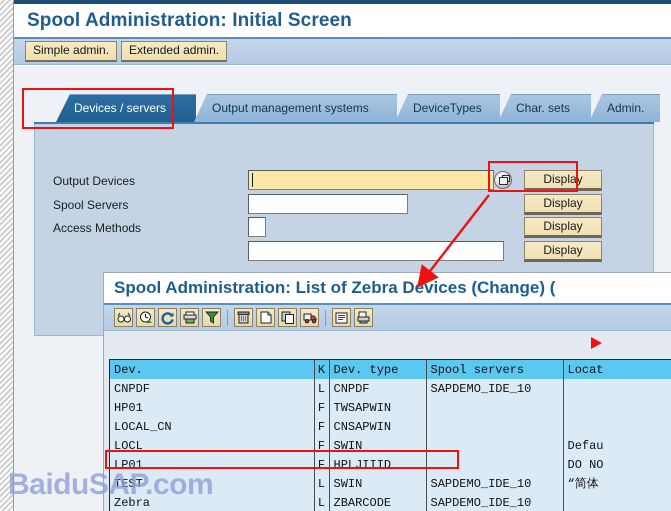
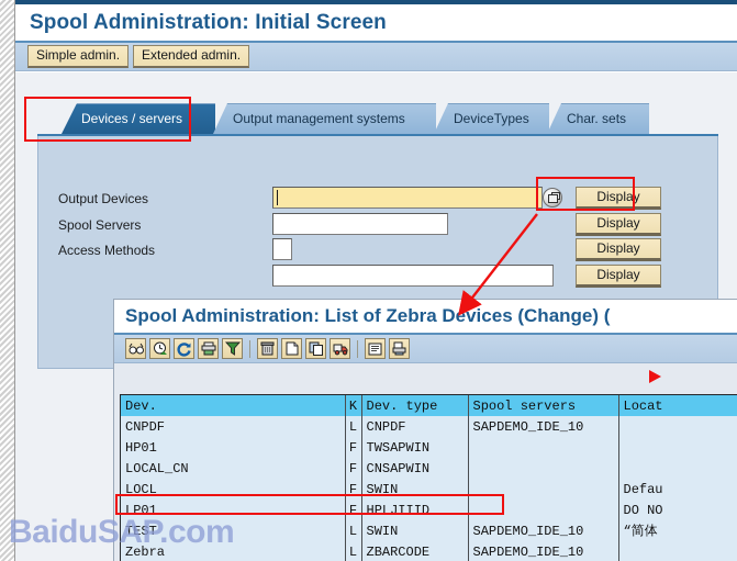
  Spool Administration: Initial Screen
  Simple admin.
  Extended admin.
  Devices / servers
  Output management systems
  DeviceTypes
  Char. sets
- Admin.
  Output Devices
  Display
  Spool Servers
  Display
  Access Methods
  Display
  Display
  Spool Administration: List of Zebra Devices (Change) (
  Dev.	K	Dev. type	Spool servers	Locat
  CNPDF	L	CNPDF	SAPDEMO_IDE_10
  HP01	F	TWSAPWIN
  LOCAL_CN	F	CNSAPWIN
  LOCL	F	SWIN		Defau
  LP01	F	HPLJIIID		DO NO
  TEST	L	SWIN	SAPDEMO_IDE_10	“简体
  Zebra	L	ZBARCODE	SAPDEMO_IDE_10
  BaiduSAP.com
